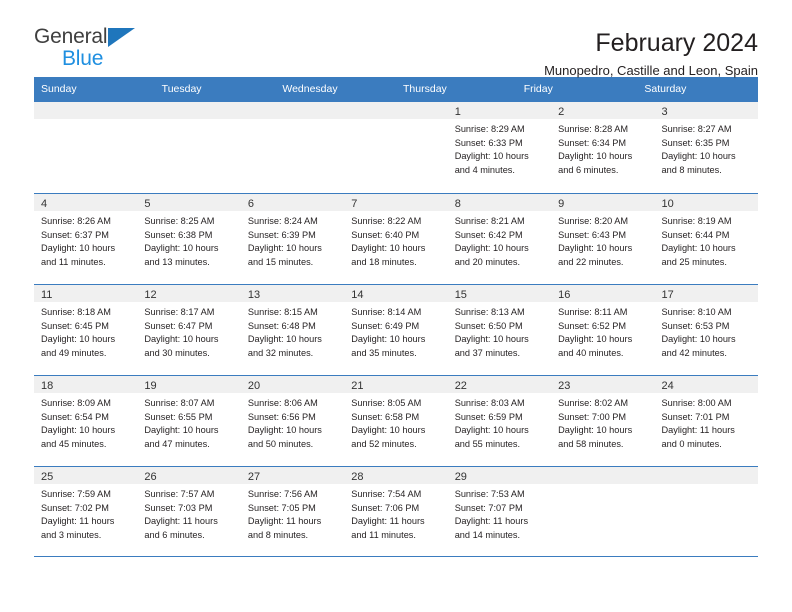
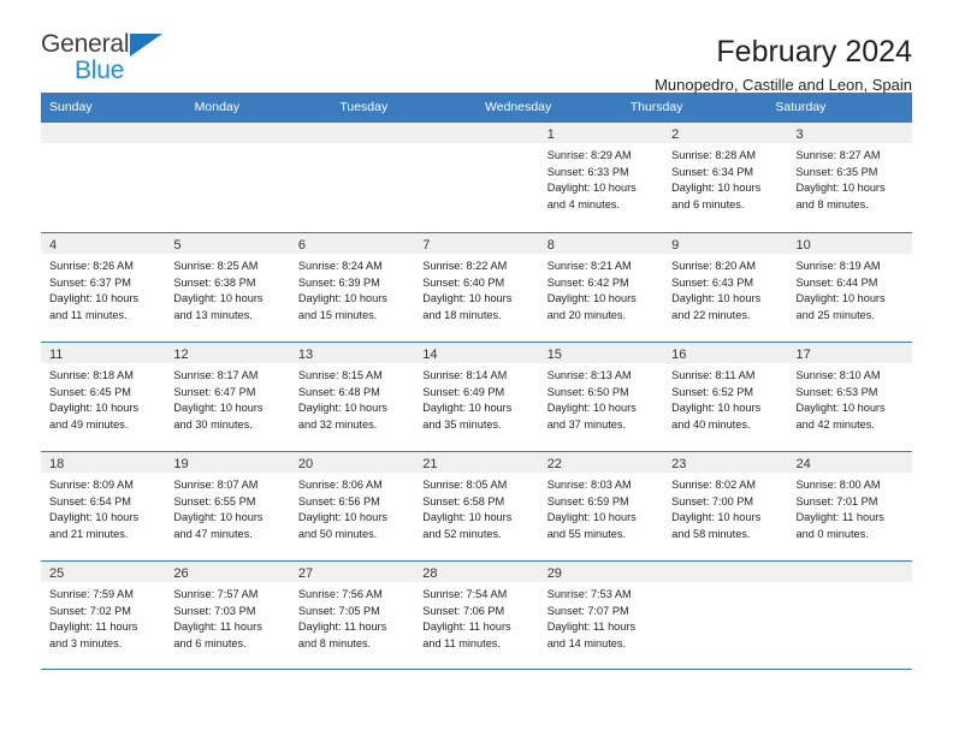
  General
  Blue
  February 2024
  Munopedro, Castille and Leon, Spain
  Sunday
+ Monday
  Tuesday
  Wednesday
  Thursday
- Friday
  Saturday
  1
  Sunrise: 8:29 AM
  Sunset: 6:33 PM
  Daylight: 10 hours
  and 4 minutes.
  2
  Sunrise: 8:28 AM
  Sunset: 6:34 PM
  Daylight: 10 hours
  and 6 minutes.
  3
  Sunrise: 8:27 AM
  Sunset: 6:35 PM
  Daylight: 10 hours
  and 8 minutes.
  4
  Sunrise: 8:26 AM
  Sunset: 6:37 PM
  Daylight: 10 hours
  and 11 minutes.
  5
  Sunrise: 8:25 AM
  Sunset: 6:38 PM
  Daylight: 10 hours
  and 13 minutes.
  6
  Sunrise: 8:24 AM
  Sunset: 6:39 PM
  Daylight: 10 hours
  and 15 minutes.
  7
  Sunrise: 8:22 AM
  Sunset: 6:40 PM
  Daylight: 10 hours
  and 18 minutes.
  8
  Sunrise: 8:21 AM
  Sunset: 6:42 PM
  Daylight: 10 hours
  and 20 minutes.
  9
  Sunrise: 8:20 AM
  Sunset: 6:43 PM
  Daylight: 10 hours
  and 22 minutes.
  10
  Sunrise: 8:19 AM
  Sunset: 6:44 PM
  Daylight: 10 hours
  and 25 minutes.
  11
  Sunrise: 8:18 AM
  Sunset: 6:45 PM
  Daylight: 10 hours
  and 49 minutes.
  12
  Sunrise: 8:17 AM
  Sunset: 6:47 PM
  Daylight: 10 hours
  and 30 minutes.
  13
  Sunrise: 8:15 AM
  Sunset: 6:48 PM
  Daylight: 10 hours
  and 32 minutes.
  14
  Sunrise: 8:14 AM
  Sunset: 6:49 PM
  Daylight: 10 hours
  and 35 minutes.
  15
  Sunrise: 8:13 AM
  Sunset: 6:50 PM
  Daylight: 10 hours
  and 37 minutes.
  16
  Sunrise: 8:11 AM
  Sunset: 6:52 PM
  Daylight: 10 hours
  and 40 minutes.
  17
  Sunrise: 8:10 AM
  Sunset: 6:53 PM
  Daylight: 10 hours
  and 42 minutes.
  18
  Sunrise: 8:09 AM
  Sunset: 6:54 PM
  Daylight: 10 hours
- and 45 minutes.
+ and 21 minutes.
  19
  Sunrise: 8:07 AM
  Sunset: 6:55 PM
  Daylight: 10 hours
  and 47 minutes.
  20
  Sunrise: 8:06 AM
  Sunset: 6:56 PM
  Daylight: 10 hours
  and 50 minutes.
  21
  Sunrise: 8:05 AM
  Sunset: 6:58 PM
  Daylight: 10 hours
  and 52 minutes.
  22
  Sunrise: 8:03 AM
  Sunset: 6:59 PM
  Daylight: 10 hours
  and 55 minutes.
  23
  Sunrise: 8:02 AM
  Sunset: 7:00 PM
  Daylight: 10 hours
  and 58 minutes.
  24
  Sunrise: 8:00 AM
  Sunset: 7:01 PM
  Daylight: 11 hours
  and 0 minutes.
  25
  Sunrise: 7:59 AM
  Sunset: 7:02 PM
  Daylight: 11 hours
  and 3 minutes.
  26
  Sunrise: 7:57 AM
  Sunset: 7:03 PM
  Daylight: 11 hours
  and 6 minutes.
  27
  Sunrise: 7:56 AM
  Sunset: 7:05 PM
  Daylight: 11 hours
  and 8 minutes.
  28
  Sunrise: 7:54 AM
  Sunset: 7:06 PM
  Daylight: 11 hours
  and 11 minutes.
  29
  Sunrise: 7:53 AM
  Sunset: 7:07 PM
  Daylight: 11 hours
  and 14 minutes.
